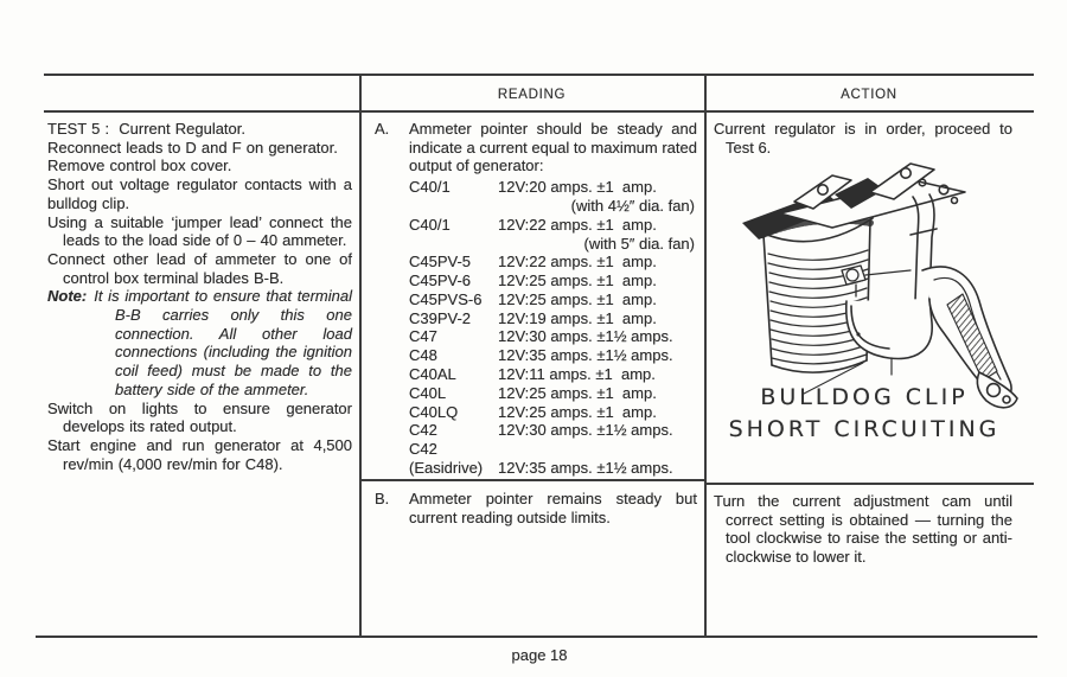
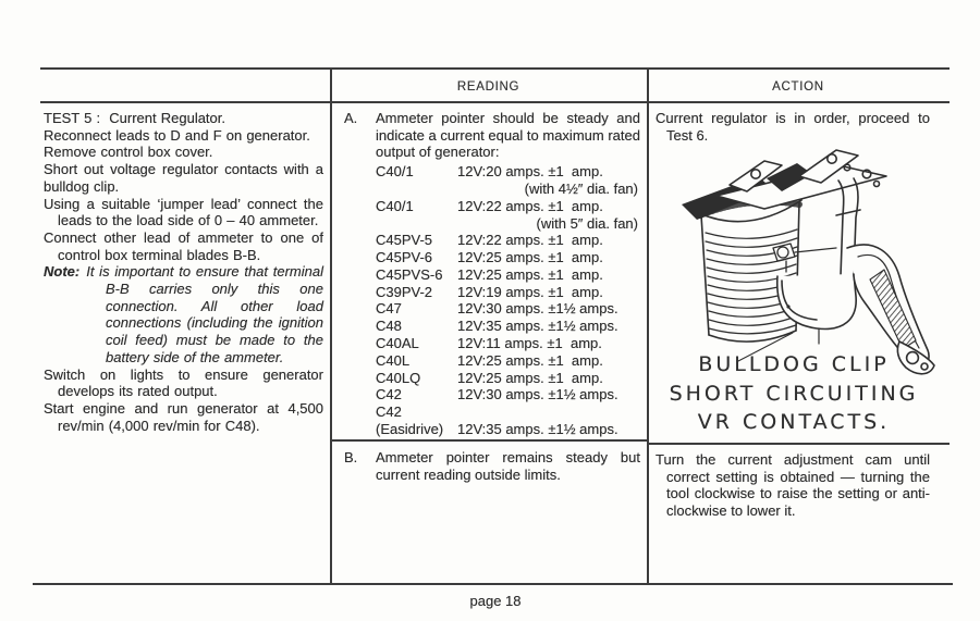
  READING
  ACTION
  TEST 5 : Current Regulator.
  Reconnect leads to D and F on generator.
  Remove control box cover.
  Short out voltage regulator contacts with a bulldog clip.
  Using a suitable ‘jumper lead’ connect the leads to the load side of 0 – 40 ammeter.
  Connect other lead of ammeter to one of control box terminal blades B-B.
  Note: It is important to ensure that terminal B-B carries only this one connection. All other load connections (including the ignition coil feed) must be made to the battery side of the ammeter.
  Switch on lights to ensure generator develops its rated output.
  Start engine and run generator at 4,500 rev/min (4,000 rev/min for C48).
  A.
  Ammeter pointer should be steady and indicate a current equal to maximum rated output of generator:
  C40/1
  12V:20 amps. ±1 amp.
  (with 4½″ dia. fan)
  C40/1
  12V:22 amps. ±1 amp.
  (with 5″ dia. fan)
  C45PV-5
  12V:22 amps. ±1 amp.
  C45PV-6
  12V:25 amps. ±1 amp.
  C45PVS-6
  12V:25 amps. ±1 amp.
  C39PV-2
  12V:19 amps. ±1 amp.
  C47
  12V:30 amps. ±1½ amps.
  C48
  12V:35 amps. ±1½ amps.
  C40AL
  12V:11 amps. ±1 amp.
  C40L
  12V:25 amps. ±1 amp.
  C40LQ
  12V:25 amps. ±1 amp.
  C42
  12V:30 amps. ±1½ amps.
  C42
  (Easidrive)
  12V:35 amps. ±1½ amps.
  B.
  Ammeter pointer remains steady but current reading outside limits.
  Current regulator is in order, proceed to Test 6.
  BULLDOG CLIP
  SHORT CIRCUITING
+ VR CONTACTS.
  Turn the current adjustment cam until correct setting is obtained — turning the tool clockwise to raise the setting or anti-clockwise to lower it.
  page 18
